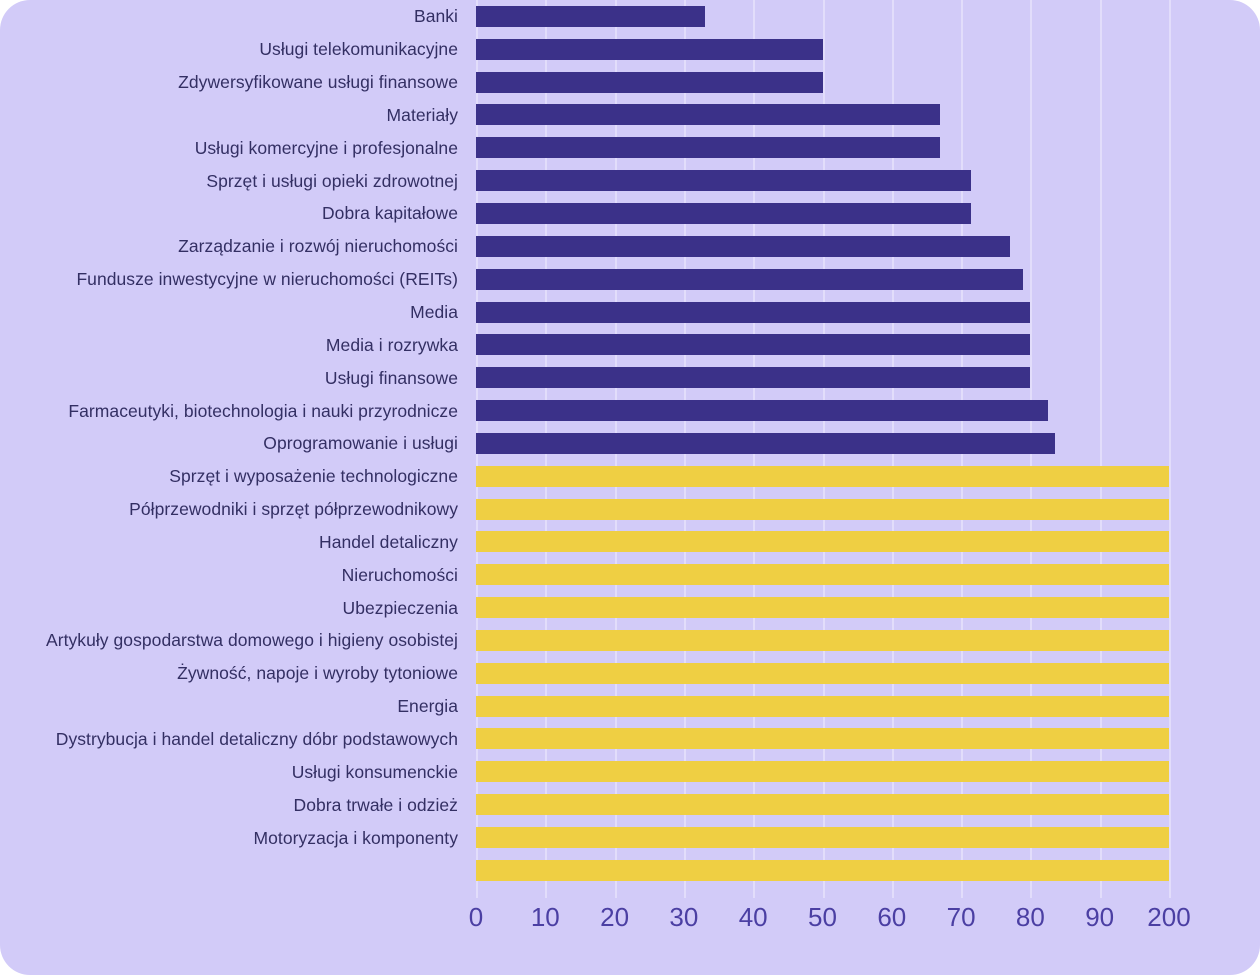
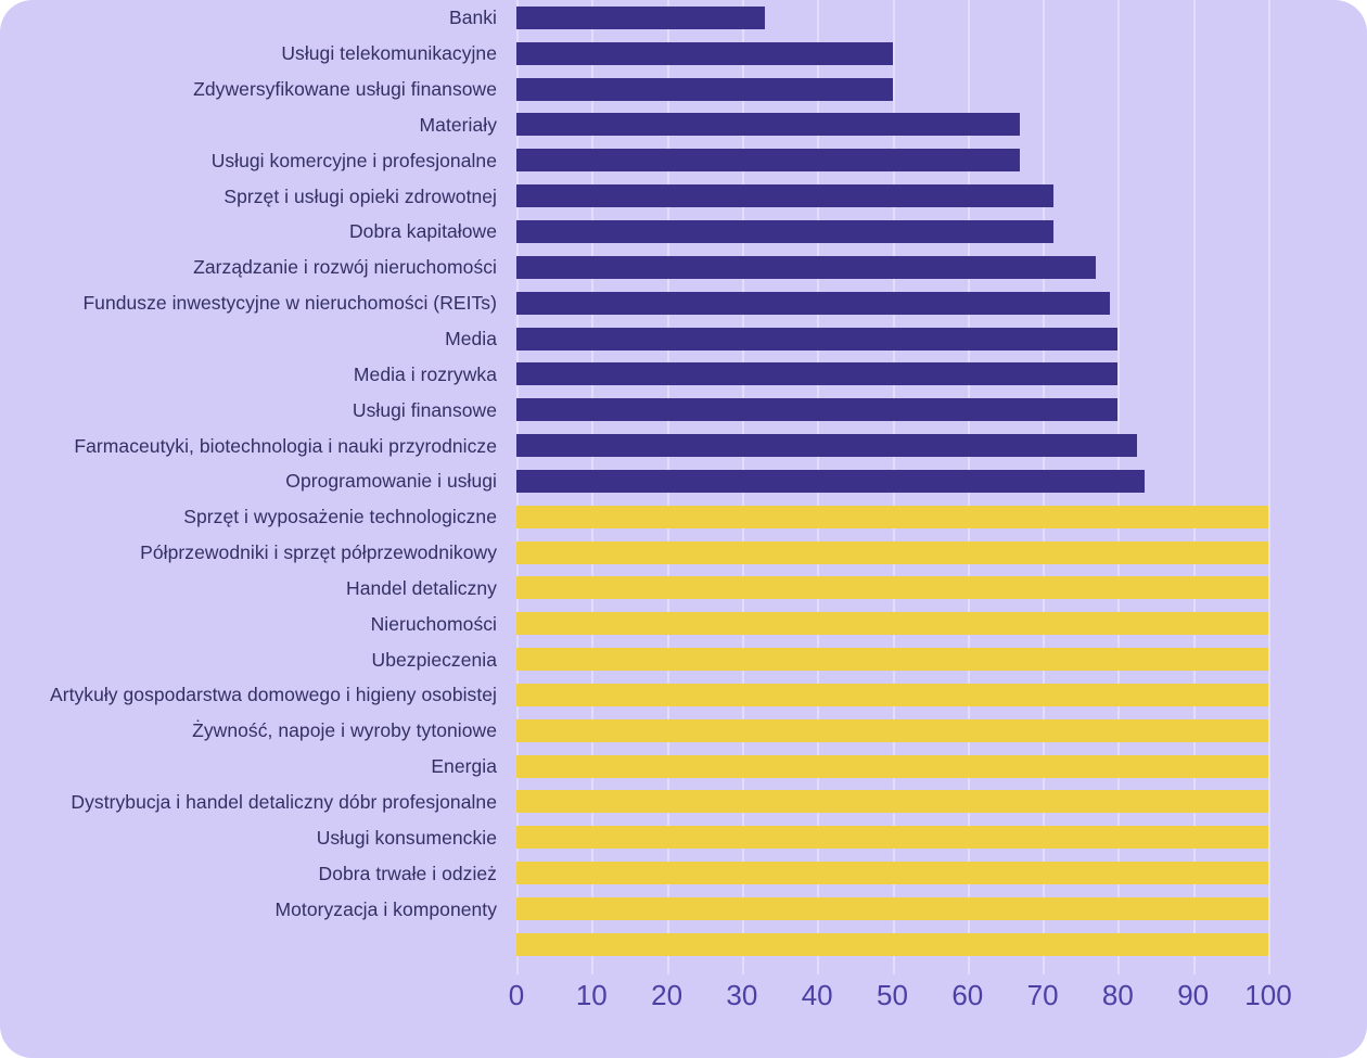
  Banki
  Usługi telekomunikacyjne
  Zdywersyfikowane usługi finansowe
  Materiały
  Usługi komercyjne i profesjonalne
  Sprzęt i usługi opieki zdrowotnej
  Dobra kapitałowe
  Zarządzanie i rozwój nieruchomości
  Fundusze inwestycyjne w nieruchomości (REITs)
  Media
  Media i rozrywka
  Usługi finansowe
  Farmaceutyki, biotechnologia i nauki przyrodnicze
  Oprogramowanie i usługi
  Sprzęt i wyposażenie technologiczne
  Półprzewodniki i sprzęt półprzewodnikowy
  Handel detaliczny
  Nieruchomości
  Ubezpieczenia
  Artykuły gospodarstwa domowego i higieny osobistej
  Żywność, napoje i wyroby tytoniowe
  Energia
- Dystrybucja i handel detaliczny dóbr podstawowych
+ Dystrybucja i handel detaliczny dóbr profesjonalne
  Usługi konsumenckie
  Dobra trwałe i odzież
  Motoryzacja i komponenty
  0
  10
  20
  30
  40
  50
  60
  70
  80
  90
- 200
+ 100
